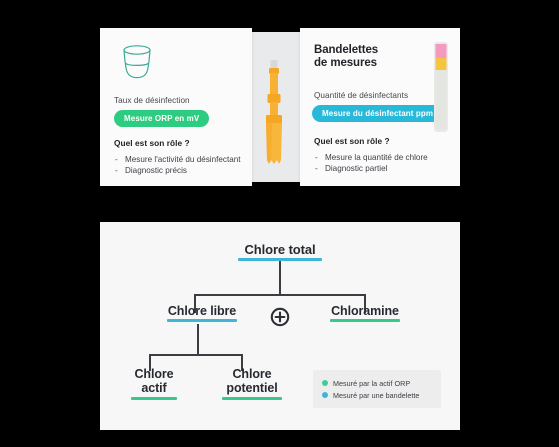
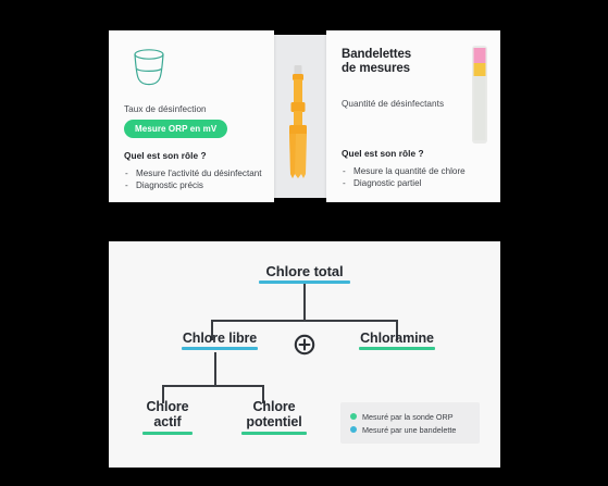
  Taux de désinfection
  Mesure ORP en mV
  Quel est son rôle ?
  Mesure l'activité du désinfectant
  Diagnostic précis
  Bandelettes
  de mesures
  Quantité de désinfectants
- Mesure du désinfectant ppm
  Quel est son rôle ?
  Mesure la quantité de chlore
  Diagnostic partiel
  Chlore total
  Chlore libre
  Chloramine
  Chlore
  actif
  Chlore
  potentiel
- Mesuré par la actif ORP
+ Mesuré par la sonde ORP
  Mesuré par une bandelette
